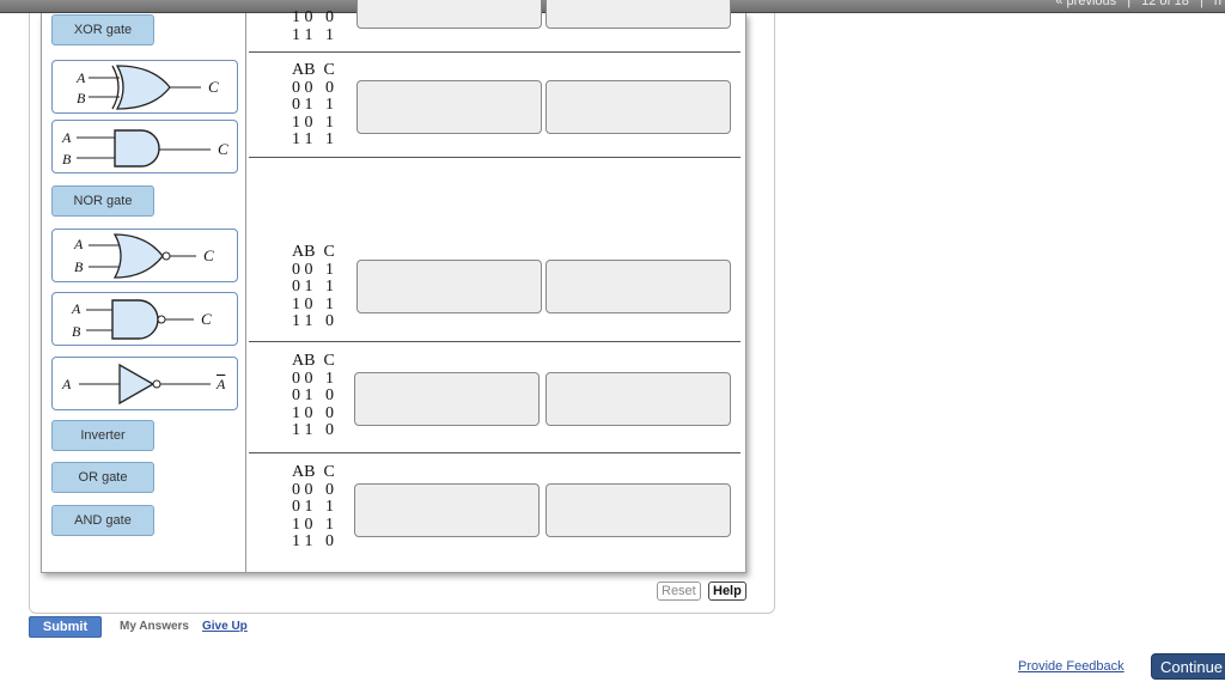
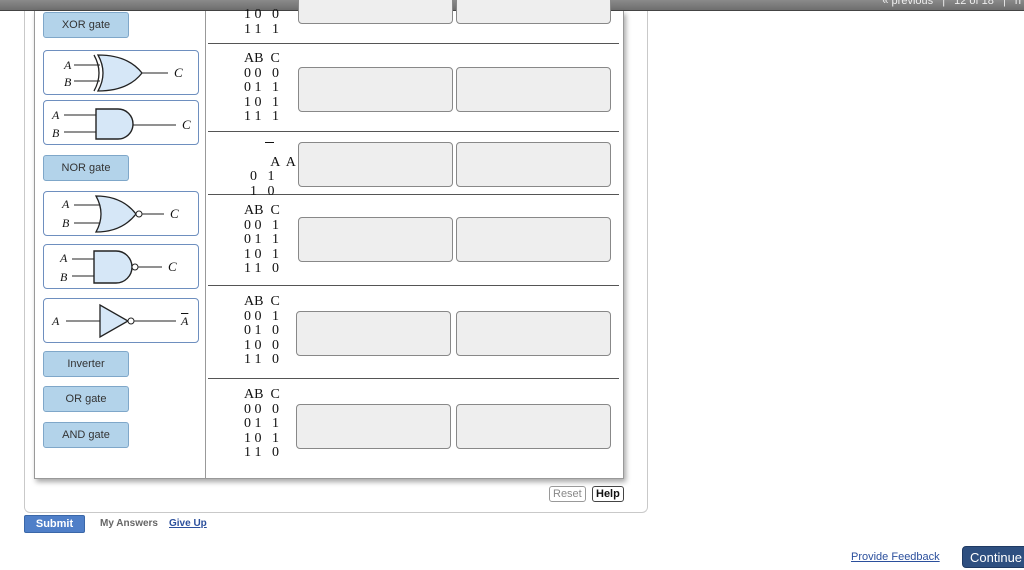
  « previous | 12 of 18 | n
  XOR gate
  A
  B
  C
  A
  B
  C
  NOR gate
  A
  B
  C
  A
  B
  C
  A
  A
  Inverter
  OR gate
  AND gate
  1 0 0
  1 1 1
  AB C
  0 0 0
  0 1 1
  1 0 1
  1 1 1
+ A A
+ 0 1
+ 1 0
  AB C
  0 0 1
  0 1 1
  1 0 1
  1 1 0
  AB C
  0 0 1
  0 1 0
  1 0 0
  1 1 0
  AB C
  0 0 0
  0 1 1
  1 0 1
  1 1 0
  Reset
  Help
  Submit
  My Answers
  Give Up
  Provide Feedback
  Continue
